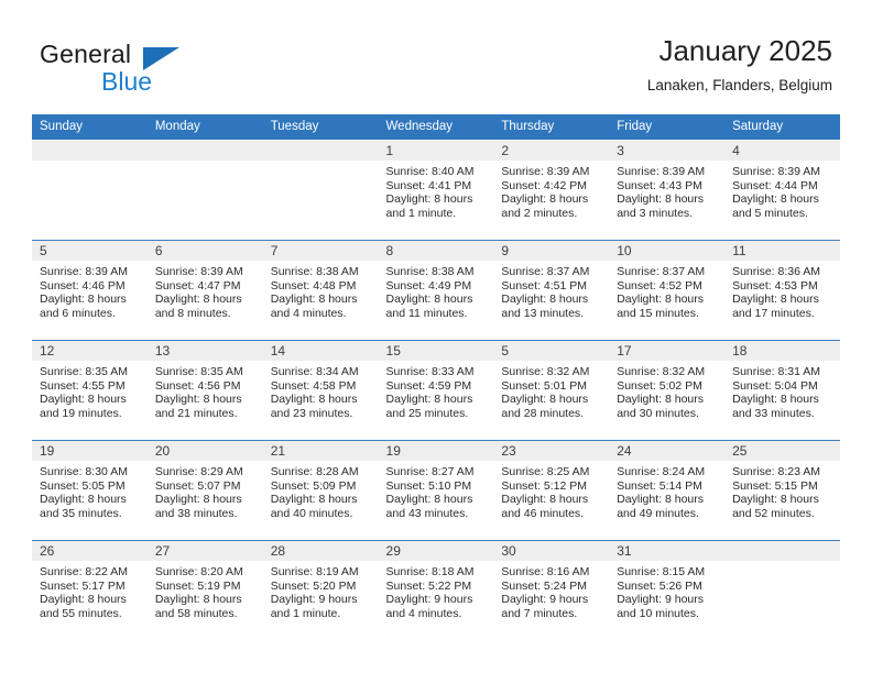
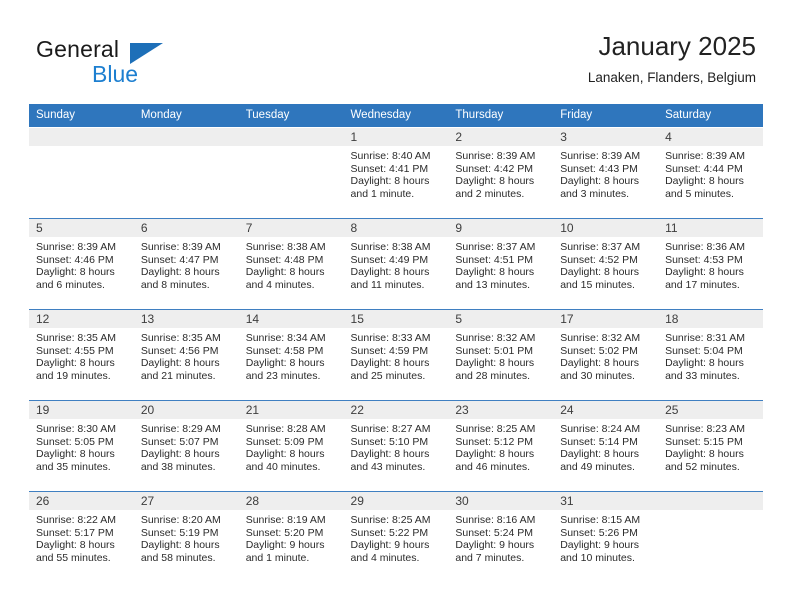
  General
  Blue
  January 2025
  Lanaken, Flanders, Belgium
  Sunday	Monday	Tuesday	Wednesday	Thursday	Friday	Saturday
  			1Sunrise: 8:40 AMSunset: 4:41 PMDaylight: 8 hoursand 1 minute.	2Sunrise: 8:39 AMSunset: 4:42 PMDaylight: 8 hoursand 2 minutes.	3Sunrise: 8:39 AMSunset: 4:43 PMDaylight: 8 hoursand 3 minutes.	4Sunrise: 8:39 AMSunset: 4:44 PMDaylight: 8 hoursand 5 minutes.
  5Sunrise: 8:39 AMSunset: 4:46 PMDaylight: 8 hoursand 6 minutes.	6Sunrise: 8:39 AMSunset: 4:47 PMDaylight: 8 hoursand 8 minutes.	7Sunrise: 8:38 AMSunset: 4:48 PMDaylight: 8 hoursand 4 minutes.	8Sunrise: 8:38 AMSunset: 4:49 PMDaylight: 8 hoursand 11 minutes.	9Sunrise: 8:37 AMSunset: 4:51 PMDaylight: 8 hoursand 13 minutes.	10Sunrise: 8:37 AMSunset: 4:52 PMDaylight: 8 hoursand 15 minutes.	11Sunrise: 8:36 AMSunset: 4:53 PMDaylight: 8 hoursand 17 minutes.
  12Sunrise: 8:35 AMSunset: 4:55 PMDaylight: 8 hoursand 19 minutes.	13Sunrise: 8:35 AMSunset: 4:56 PMDaylight: 8 hoursand 21 minutes.	14Sunrise: 8:34 AMSunset: 4:58 PMDaylight: 8 hoursand 23 minutes.	15Sunrise: 8:33 AMSunset: 4:59 PMDaylight: 8 hoursand 25 minutes.	5Sunrise: 8:32 AMSunset: 5:01 PMDaylight: 8 hoursand 28 minutes.	17Sunrise: 8:32 AMSunset: 5:02 PMDaylight: 8 hoursand 30 minutes.	18Sunrise: 8:31 AMSunset: 5:04 PMDaylight: 8 hoursand 33 minutes.
- 19Sunrise: 8:30 AMSunset: 5:05 PMDaylight: 8 hoursand 35 minutes.	20Sunrise: 8:29 AMSunset: 5:07 PMDaylight: 8 hoursand 38 minutes.	21Sunrise: 8:28 AMSunset: 5:09 PMDaylight: 8 hoursand 40 minutes.	19Sunrise: 8:27 AMSunset: 5:10 PMDaylight: 8 hoursand 43 minutes.	23Sunrise: 8:25 AMSunset: 5:12 PMDaylight: 8 hoursand 46 minutes.	24Sunrise: 8:24 AMSunset: 5:14 PMDaylight: 8 hoursand 49 minutes.	25Sunrise: 8:23 AMSunset: 5:15 PMDaylight: 8 hoursand 52 minutes.
+ 19Sunrise: 8:30 AMSunset: 5:05 PMDaylight: 8 hoursand 35 minutes.	20Sunrise: 8:29 AMSunset: 5:07 PMDaylight: 8 hoursand 38 minutes.	21Sunrise: 8:28 AMSunset: 5:09 PMDaylight: 8 hoursand 40 minutes.	22Sunrise: 8:27 AMSunset: 5:10 PMDaylight: 8 hoursand 43 minutes.	23Sunrise: 8:25 AMSunset: 5:12 PMDaylight: 8 hoursand 46 minutes.	24Sunrise: 8:24 AMSunset: 5:14 PMDaylight: 8 hoursand 49 minutes.	25Sunrise: 8:23 AMSunset: 5:15 PMDaylight: 8 hoursand 52 minutes.
- 26Sunrise: 8:22 AMSunset: 5:17 PMDaylight: 8 hoursand 55 minutes.	27Sunrise: 8:20 AMSunset: 5:19 PMDaylight: 8 hoursand 58 minutes.	28Sunrise: 8:19 AMSunset: 5:20 PMDaylight: 9 hoursand 1 minute.	29Sunrise: 8:18 AMSunset: 5:22 PMDaylight: 9 hoursand 4 minutes.	30Sunrise: 8:16 AMSunset: 5:24 PMDaylight: 9 hoursand 7 minutes.	31Sunrise: 8:15 AMSunset: 5:26 PMDaylight: 9 hoursand 10 minutes.
+ 26Sunrise: 8:22 AMSunset: 5:17 PMDaylight: 8 hoursand 55 minutes.	27Sunrise: 8:20 AMSunset: 5:19 PMDaylight: 8 hoursand 58 minutes.	28Sunrise: 8:19 AMSunset: 5:20 PMDaylight: 9 hoursand 1 minute.	29Sunrise: 8:25 AMSunset: 5:22 PMDaylight: 9 hoursand 4 minutes.	30Sunrise: 8:16 AMSunset: 5:24 PMDaylight: 9 hoursand 7 minutes.	31Sunrise: 8:15 AMSunset: 5:26 PMDaylight: 9 hoursand 10 minutes.
